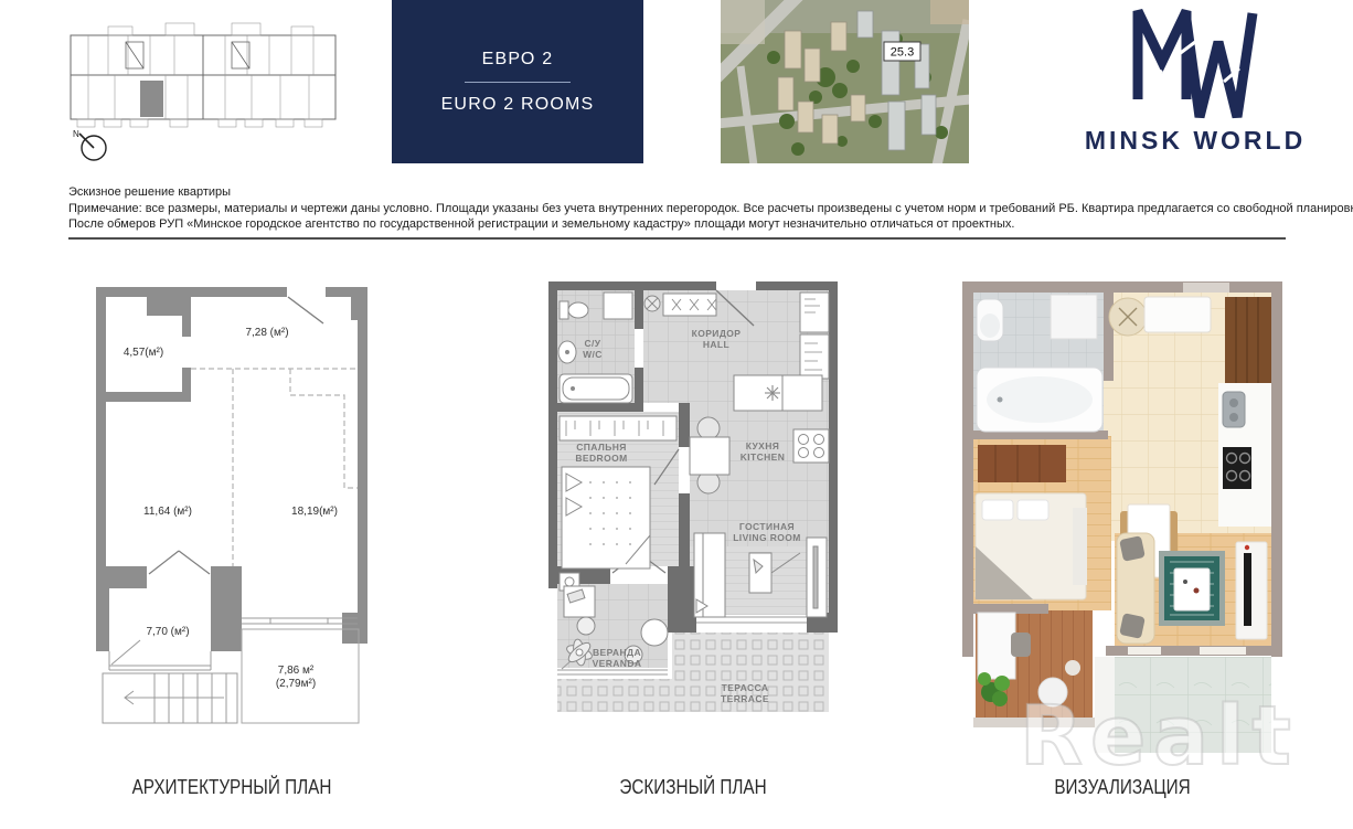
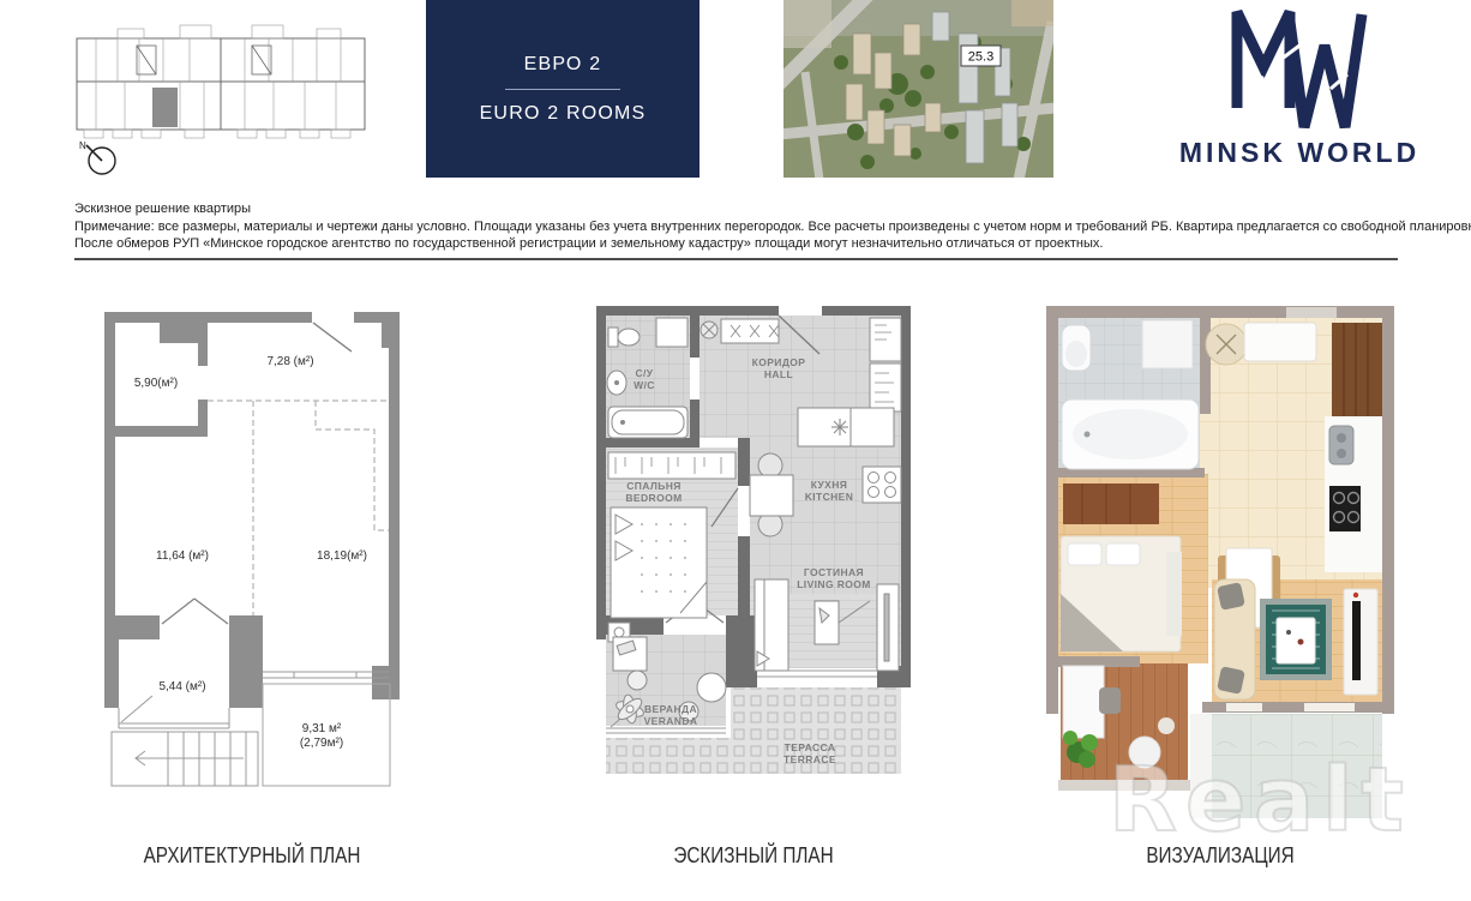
  N
  ЕВРО 2
  EURO 2 ROOMS
  25.3
  MINSK WORLD
  Эскизное решение квартиры
  Примечание: все размеры, материалы и чертежи даны условно. Площади указаны без учета внутренних перегородок. Все расчеты произведены с учетом норм и требований РБ. Квартира предлагается со свободной планиров
  После обмеров РУП «Минское городское агентство по государственной регистрации и земельному кадастру» площади могут незначительно отличаться от проектных.
- 4,57(м²)
+ 5,90(м²)
  7,28 (м²)
  11,64 (м²)
  18,19(м²)
- 7,70 (м²)
+ 5,44 (м²)
- 7,86 м²
+ 9,31 м²
  (2,79м²)
  С/У
  W/C
  КОРИДОР
  HALL
  СПАЛЬНЯ
  BEDROOM
  КУХНЯ
  KITCHEN
  ГОСТИНАЯ
  LIVING ROOM
  ВЕРАНДА
  VERANDA
  ТЕРАССА
  TERRACE
  Realt
  АРХИТЕКТУРНЫЙ ПЛАН
  ЭСКИЗНЫЙ ПЛАН
  ВИЗУАЛИЗАЦИЯ
